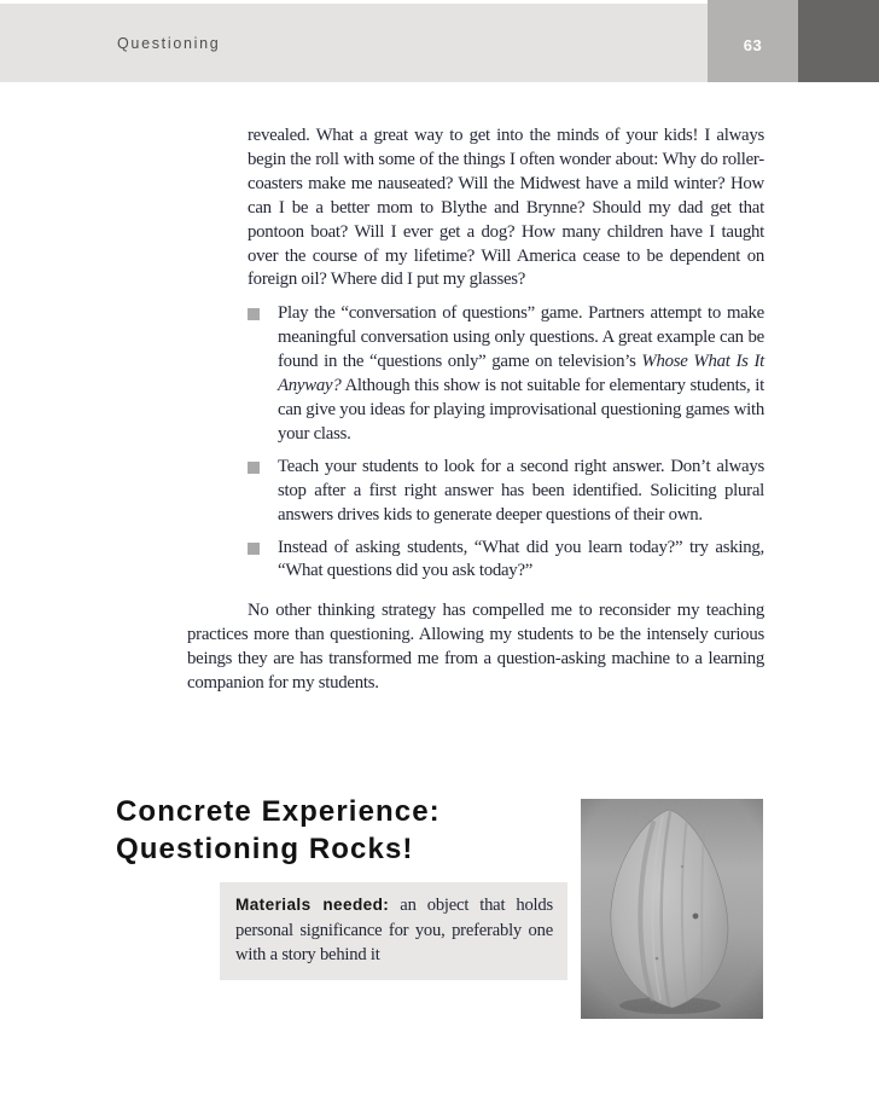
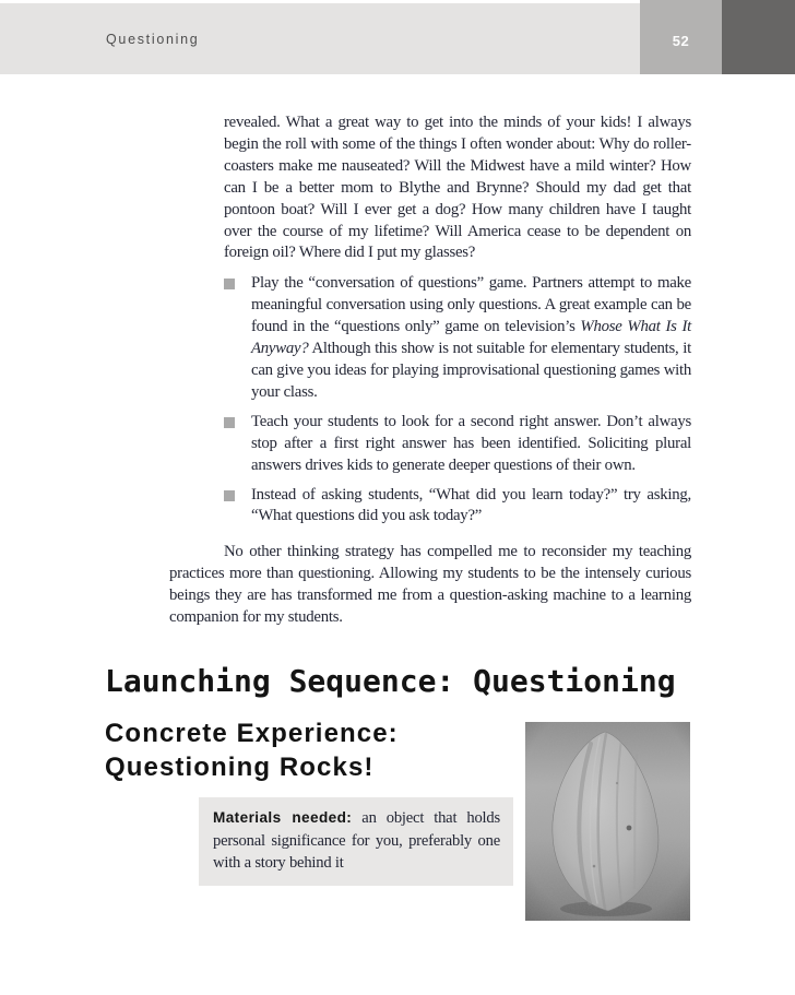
  Questioning
- 63
+ 52
  revealed. What a great way to get into the minds of your kids! I always begin the roll with some of the things I often wonder about: Why do roller-coasters make me nauseated? Will the Midwest have a mild winter? How can I be a better mom to Blythe and Brynne? Should my dad get that pontoon boat? Will I ever get a dog? How many children have I taught over the course of my lifetime? Will America cease to be dependent on foreign oil? Where did I put my glasses?
  Play the “conversation of questions” game. Partners attempt to make meaningful conversation using only questions. A great example can be found in the “questions only” game on television’s Whose What Is It Anyway? Although this show is not suitable for elementary students, it can give you ideas for playing improvisational questioning games with your class.
  Teach your students to look for a second right answer. Don’t always stop after a first right answer has been identified. Soliciting plural answers drives kids to generate deeper questions of their own.
  Instead of asking students, “What did you learn today?” try asking, “What questions did you ask today?”
  No other thinking strategy has compelled me to reconsider my teaching practices more than questioning. Allowing my students to be the intensely curious beings they are has transformed me from a question-asking machine to a learning companion for my students.
+ Launching Sequence: Questioning
  Concrete Experience:
  Questioning Rocks!
  Materials needed: an object that holds personal significance for you, preferably one with a story behind it
